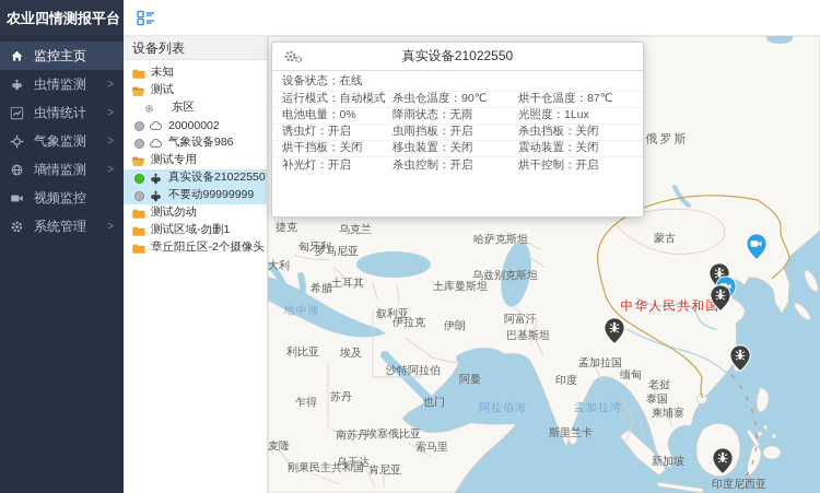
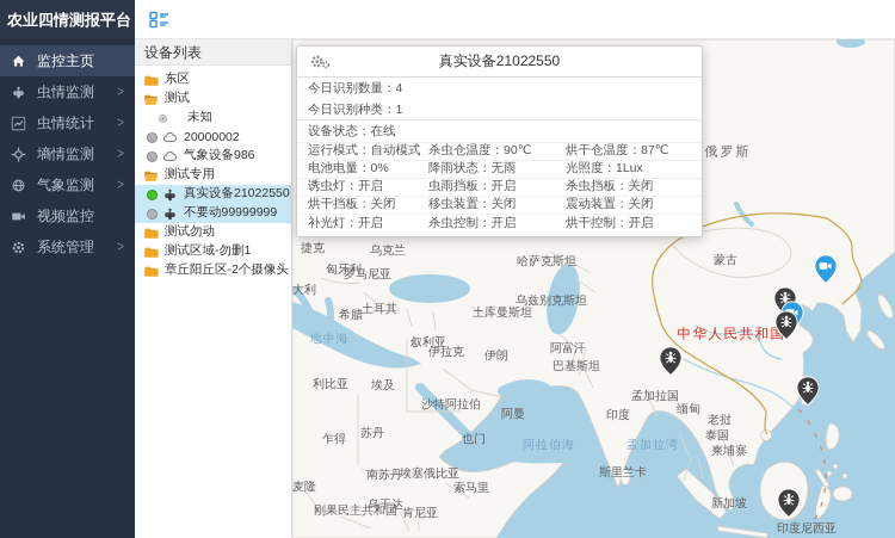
  俄罗斯
  捷克
  乌克兰
  匈牙利
  罗马尼亚
  哈萨克斯坦
  乌兹别克斯坦
  土耳其
  土库曼斯坦
  希腊
  地中海
  叙利亚
  伊拉克
  伊朗
  阿富汗
  巴基斯坦
  蒙古
  中华人民共和国
  利比亚
  埃及
  沙特阿拉伯
  阿曼
  乍得
  苏丹
  也门
  阿拉伯海
  印度
  孟加拉国
  缅甸
  老挝
  泰国
  柬埔寨
  孟加拉湾
  斯里兰卡
  南苏丹
  埃塞俄比亚
  索马里
  刚果民主共和国
  乌干达
  肯尼亚
  新加坡
  印度尼西亚
  农业四情测报平台
  监控主页
  虫情监测
  >
  虫情统计
  >
- 气象监测
+ 墒情监测
  >
- 墒情监测
+ 气象监测
  >
  视频监控
  系统管理
  >
  设备列表
- 未知
+ 东区
  测试
- 东区
+ 未知
  20000002
  气象设备986
  测试专用
  真实设备21022550
  不要动99999999
  测试勿动
  测试区域-勿删1
  章丘阳丘区-2个摄像头
  真实设备21022550
+ 今日识别数量：4
+ 今日识别种类：1
  设备状态：在线
  运行模式：自动模式
  杀虫仓温度：90℃
  烘干仓温度：87℃
  电池电量：0%
  降雨状态：无雨
  光照度：1Lux
  诱虫灯：开启
  虫雨挡板：开启
  杀虫挡板：关闭
  烘干挡板：关闭
  移虫装置：关闭
  震动装置：关闭
  补光灯：开启
  杀虫控制：开启
  烘干控制：开启
